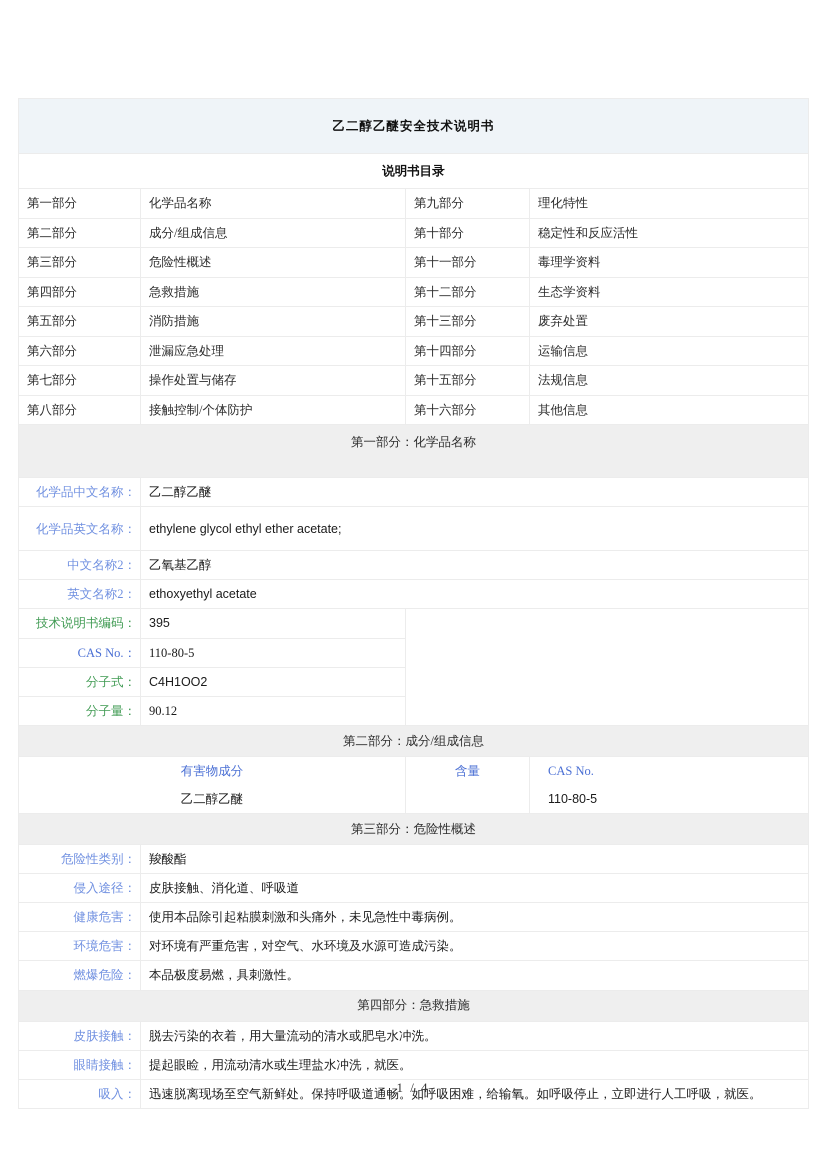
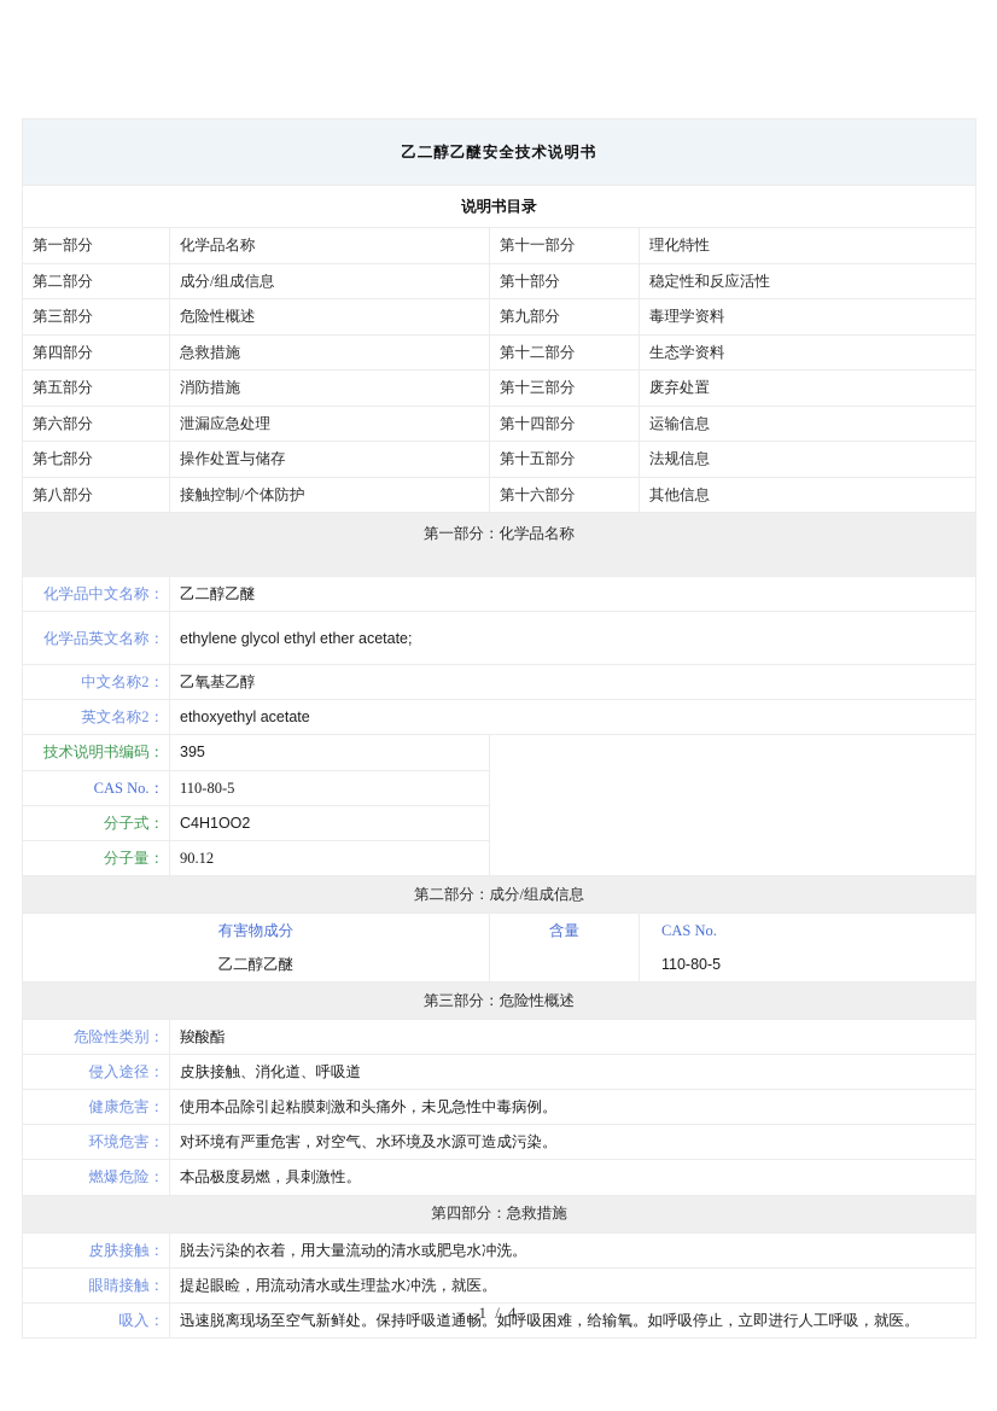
  乙二醇乙醚安全技术说明书
  说明书目录
- 第一部分	化学品名称	第九部分	理化特性
+ 第一部分	化学品名称	第十一部分	理化特性
  第二部分	成分/组成信息	第十部分	稳定性和反应活性
- 第三部分	危险性概述	第十一部分	毒理学资料
+ 第三部分	危险性概述	第九部分	毒理学资料
  第四部分	急救措施	第十二部分	生态学资料
  第五部分	消防措施	第十三部分	废弃处置
  第六部分	泄漏应急处理	第十四部分	运输信息
  第七部分	操作处置与储存	第十五部分	法规信息
  第八部分	接触控制/个体防护	第十六部分	其他信息
  第一部分：化学品名称
  化学品中文名称：	乙二醇乙醚
  化学品英文名称：	ethylene glycol ethyl ether acetate;
  中文名称2：	乙氧基乙醇
  英文名称2：	ethoxyethyl acetate
  技术说明书编码：	395
  CAS No.：	110-80-5
  分子式：	C4H1OO2
  分子量：	90.12
  第二部分：成分/组成信息
  有害物成分	含量	CAS No.
  乙二醇乙醚		110-80-5
  第三部分：危险性概述
  危险性类别：	羧酸酯
  侵入途径：	皮肤接触、消化道、呼吸道
  健康危害：	使用本品除引起粘膜刺激和头痛外，未见急性中毒病例。
  环境危害：	对环境有严重危害，对空气、水环境及水源可造成污染。
  燃爆危险：	本品极度易燃，具刺激性。
  第四部分：急救措施
  皮肤接触：	脱去污染的衣着，用大量流动的清水或肥皂水冲洗。
  眼睛接触：	提起眼睑，用流动清水或生理盐水冲洗，就医。
  吸入：	迅速脱离现场至空气新鲜处。保持呼吸道通畅。如呼吸困难，给输氧。如呼吸停止，立即进行人工呼吸，就医。
  1 / 4
